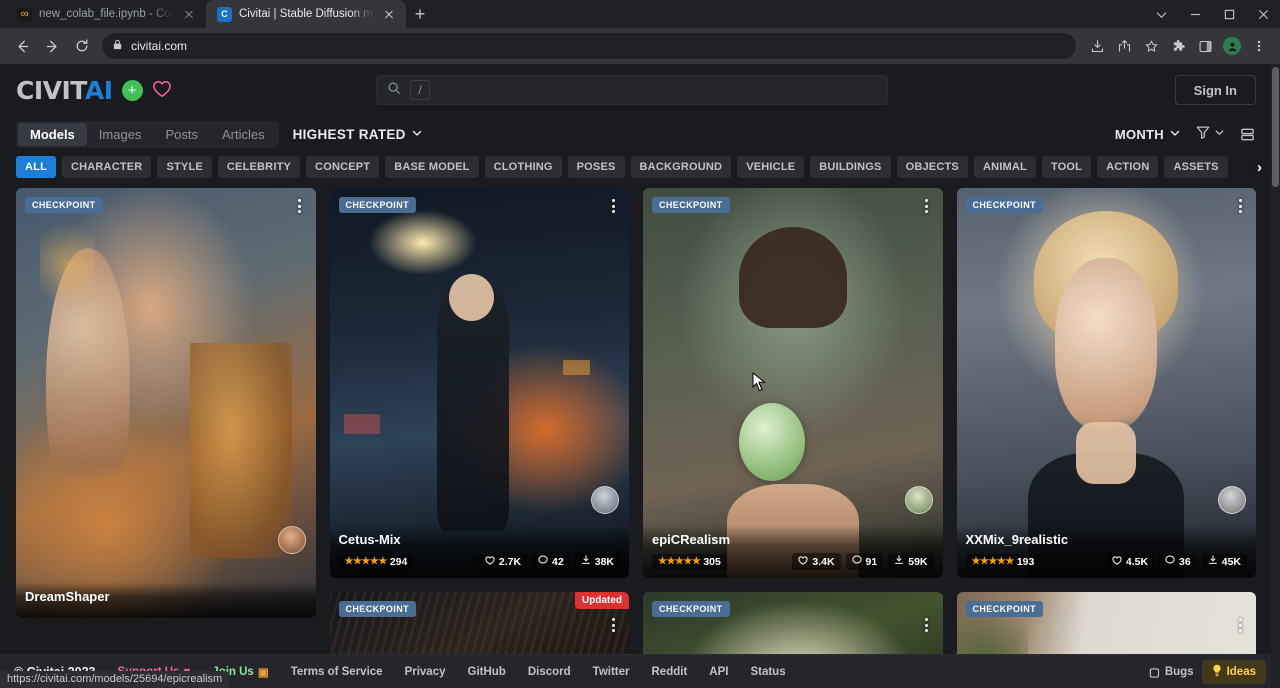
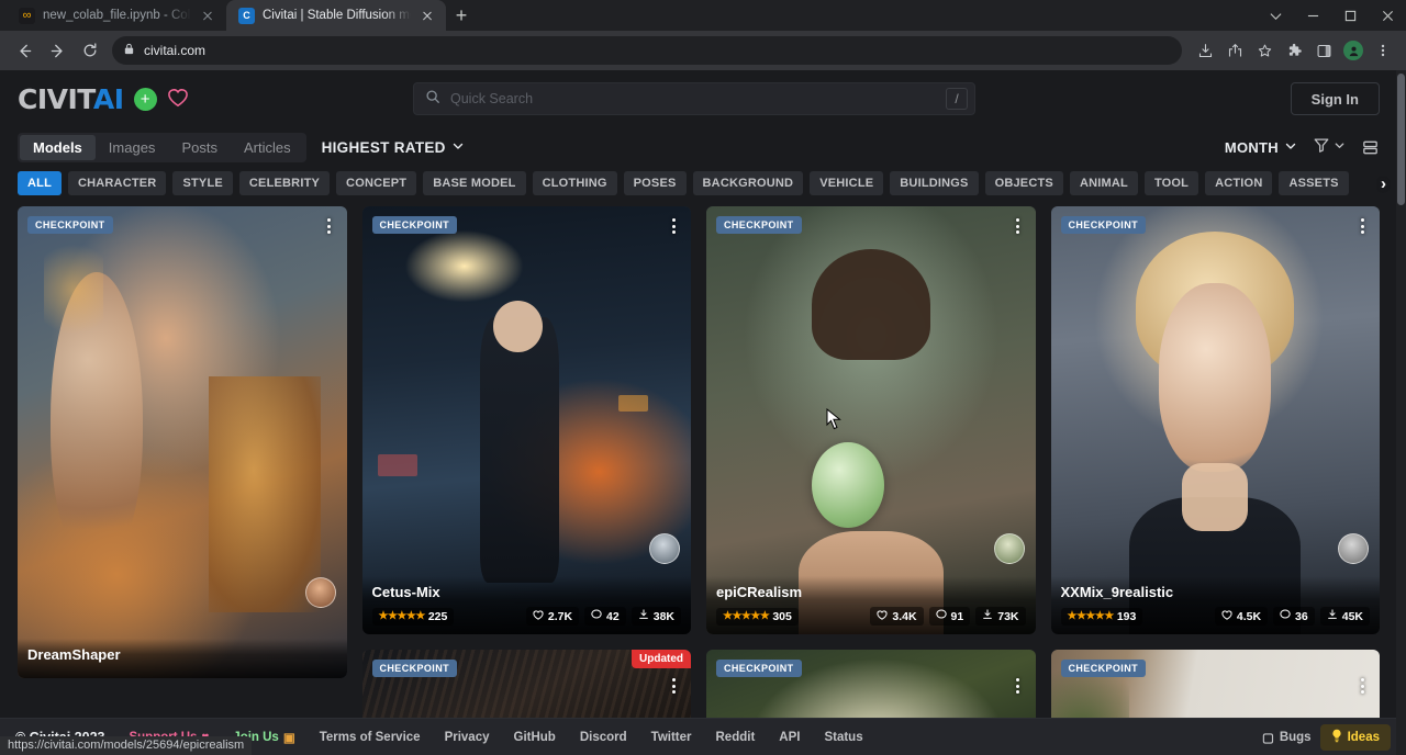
  ∞
  new_colab_file.ipynb - Col
  C
  Civitai | Stable Diffusion m
  +
  civitai.com
  CIVITAI
  +
+ Quick Search
  /
  Sign In
  Models
  Images
  Posts
  Articles
  HIGHEST RATED
  MONTH
  ALL
  CHARACTER
  STYLE
  CELEBRITY
  CONCEPT
  BASE MODEL
  CLOTHING
  POSES
  BACKGROUND
  VEHICLE
  BUILDINGS
  OBJECTS
  ANIMAL
  TOOL
  ACTION
  ASSETS
  ›
  CHECKPOINT
  DreamShaper
  CHECKPOINT
  Cetus-Mix
  ★★★★★
- 294
+ 225
  2.7K
  42
  38K
  Updated
  CHECKPOINT
  CHECKPOINT
  epiCRealism
  ★★★★★
  305
  3.4K
  91
- 59K
+ 73K
  CHECKPOINT
  CHECKPOINT
  XXMix_9realistic
  ★★★★★
  193
  4.5K
  36
  45K
  CHECKPOINT
  ▣
  Terms of Service
  Privacy
  GitHub
  Discord
  Twitter
  Reddit
  API
  Status
  ▢
  Bugs
  Ideas
  https://civitai.com/models/25694/epicrealism
